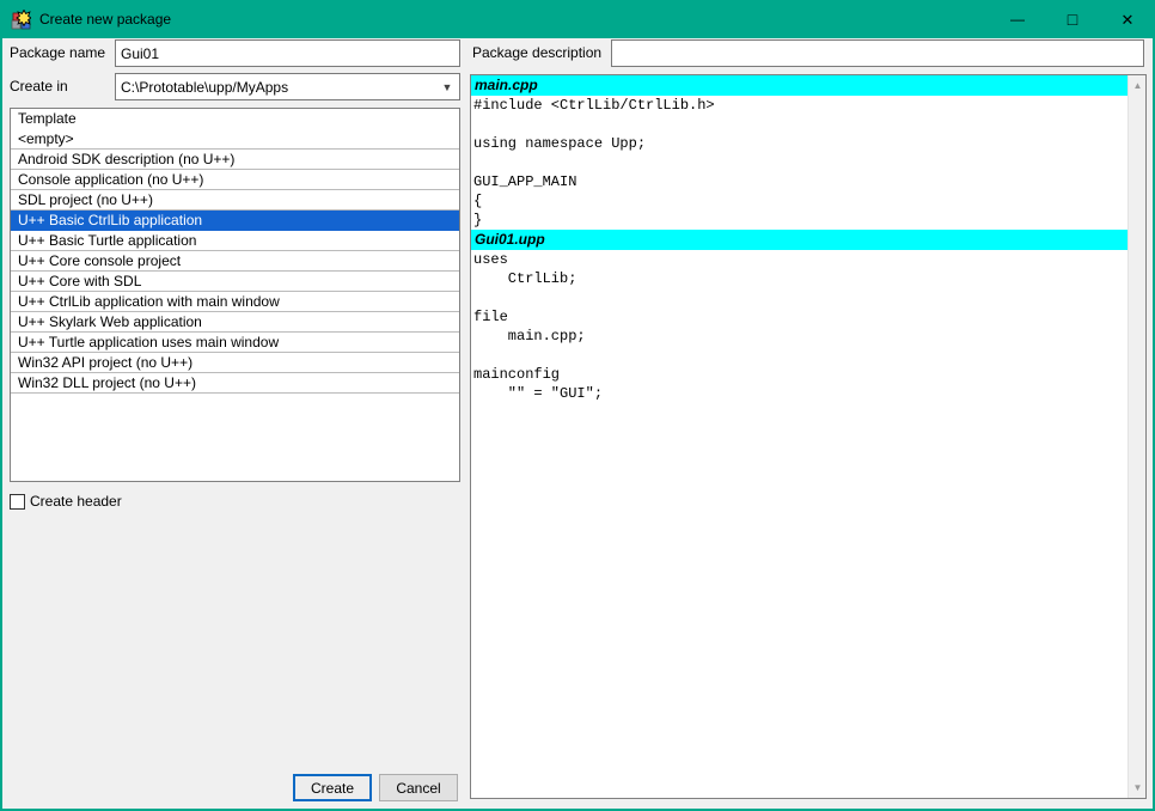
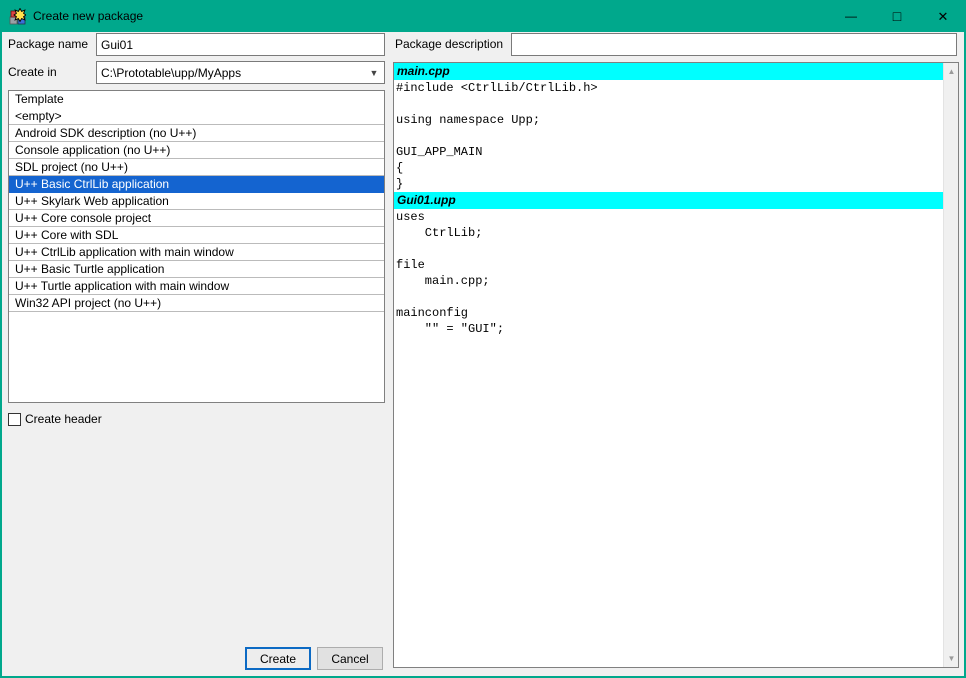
  Create new package
  —
  □
  ✕
  Package name
  Gui01
  Create in
  C:\Prototable\upp/MyApps
  ▼
  Package description
  Template
  <empty>
  Android SDK description (no U++)
  Console application (no U++)
  SDL project (no U++)
  U++ Basic CtrlLib application
- U++ Basic Turtle application
+ U++ Skylark Web application
  U++ Core console project
  U++ Core with SDL
  U++ CtrlLib application with main window
- U++ Skylark Web application
+ U++ Basic Turtle application
- U++ Turtle application uses main window
+ U++ Turtle application with main window
  Win32 API project (no U++)
- Win32 DLL project (no U++)
  Create header
  Create
  Cancel
  main.cpp
  #include <CtrlLib/CtrlLib.h>
  using namespace Upp;
  GUI_APP_MAIN
  {
  }
  Gui01.upp
  uses
  CtrlLib;
  file
  main.cpp;
  mainconfig
  "" = "GUI";
  ▲
  ▼
